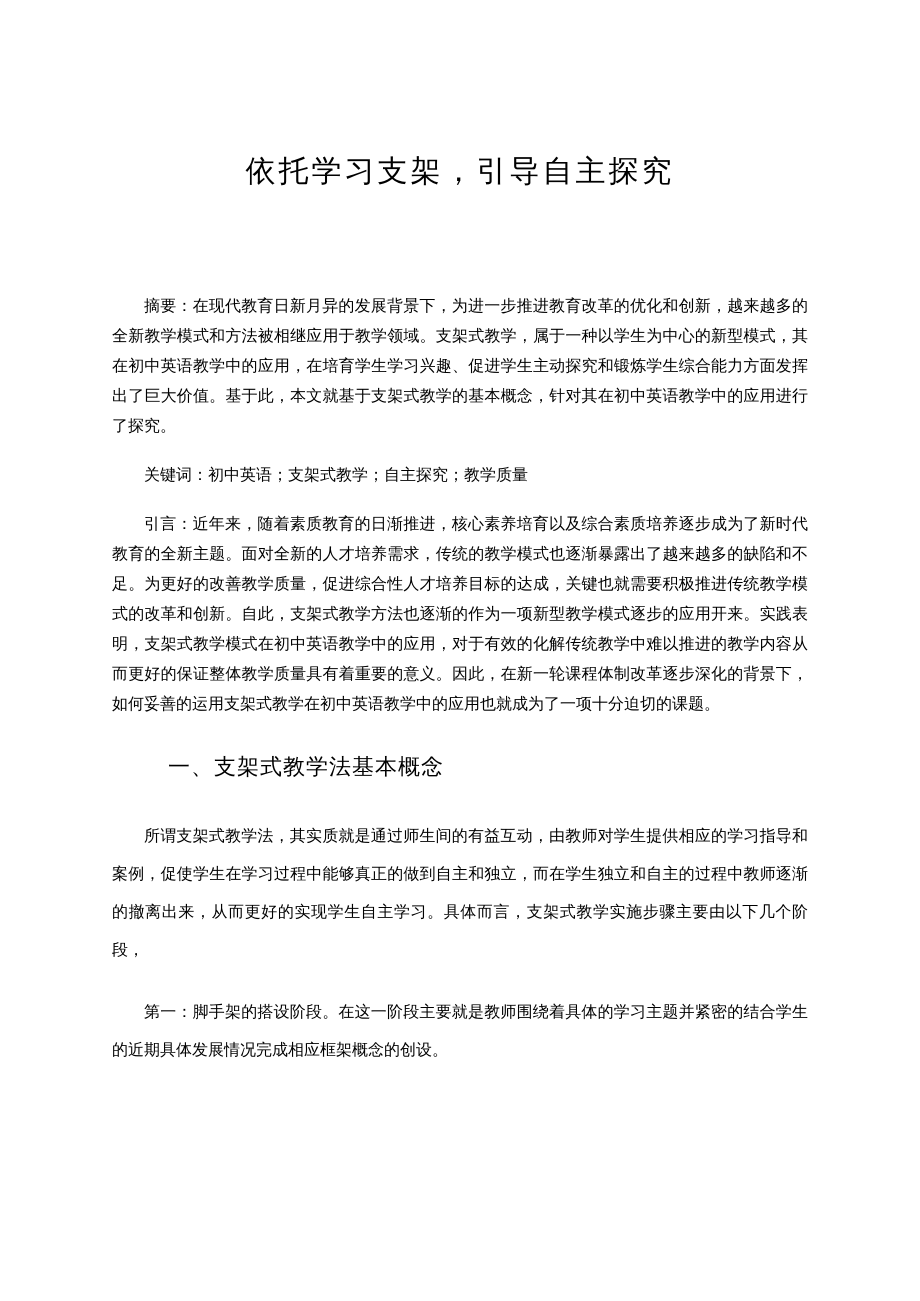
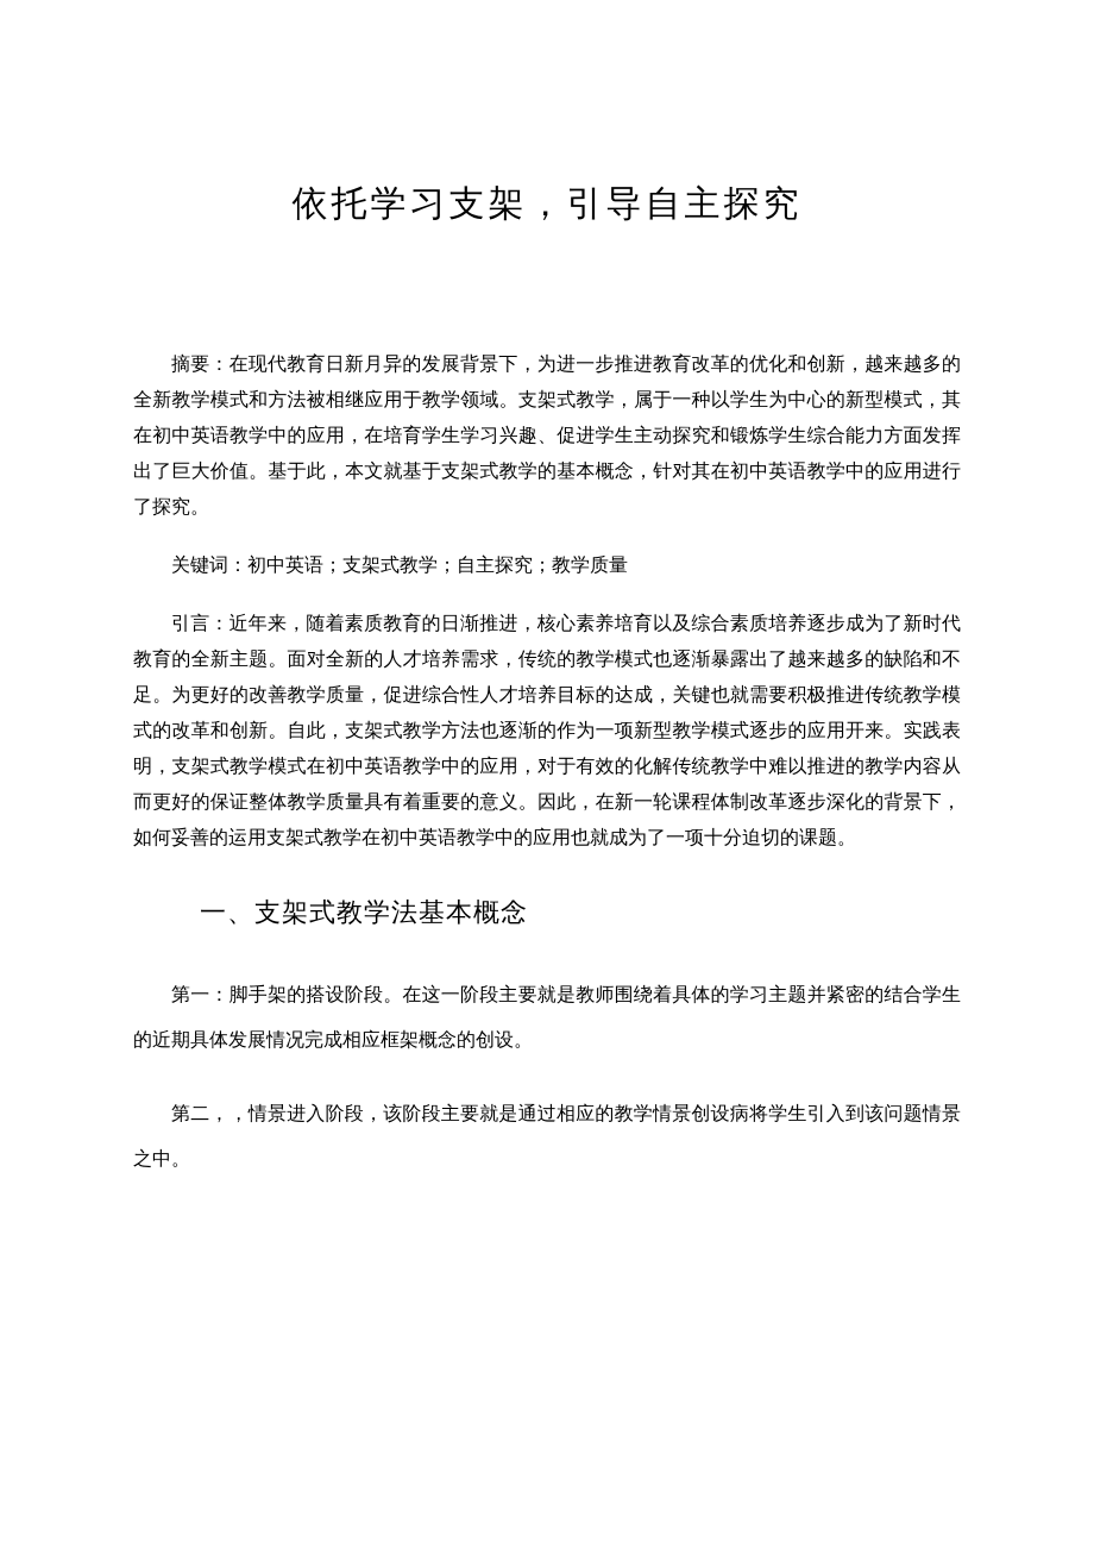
  依托学习支架，引导自主探究
  摘要：在现代教育日新月异的发展背景下，为进一步推进教育改革的优化和创新，越来越多的全新教学模式和方法被相继应用于教学领域。支架式教学，属于一种以学生为中心的新型模式，其在初中英语教学中的应用，在培育学生学习兴趣、促进学生主动探究和锻炼学生综合能力方面发挥出了巨大价值。基于此，本文就基于支架式教学的基本概念，针对其在初中英语教学中的应用进行了探究。
  关键词：初中英语；支架式教学；自主探究；教学质量
  引言：近年来，随着素质教育的日渐推进，核心素养培育以及综合素质培养逐步成为了新时代教育的全新主题。面对全新的人才培养需求，传统的教学模式也逐渐暴露出了越来越多的缺陷和不足。为更好的改善教学质量，促进综合性人才培养目标的达成，关键也就需要积极推进传统教学模式的改革和创新。自此，支架式教学方法也逐渐的作为一项新型教学模式逐步的应用开来。实践表明，支架式教学模式在初中英语教学中的应用，对于有效的化解传统教学中难以推进的教学内容从而更好的保证整体教学质量具有着重要的意义。因此，在新一轮课程体制改革逐步深化的背景下，如何妥善的运用支架式教学在初中英语教学中的应用也就成为了一项十分迫切的课题。
  一、支架式教学法基本概念
- 所谓支架式教学法，其实质就是通过师生间的有益互动，由教师对学生提供相应的学习指导和案例，促使学生在学习过程中能够真正的做到自主和独立，而在学生独立和自主的过程中教师逐渐的撤离出来，从而更好的实现学生自主学习。具体而言，支架式教学实施步骤主要由以下几个阶段，
  第一：脚手架的搭设阶段。在这一阶段主要就是教师围绕着具体的学习主题并紧密的结合学生的近期具体发展情况完成相应框架概念的创设。
+ 第二，，情景进入阶段，该阶段主要就是通过相应的教学情景创设病将学生引入到该问题情景之中。
